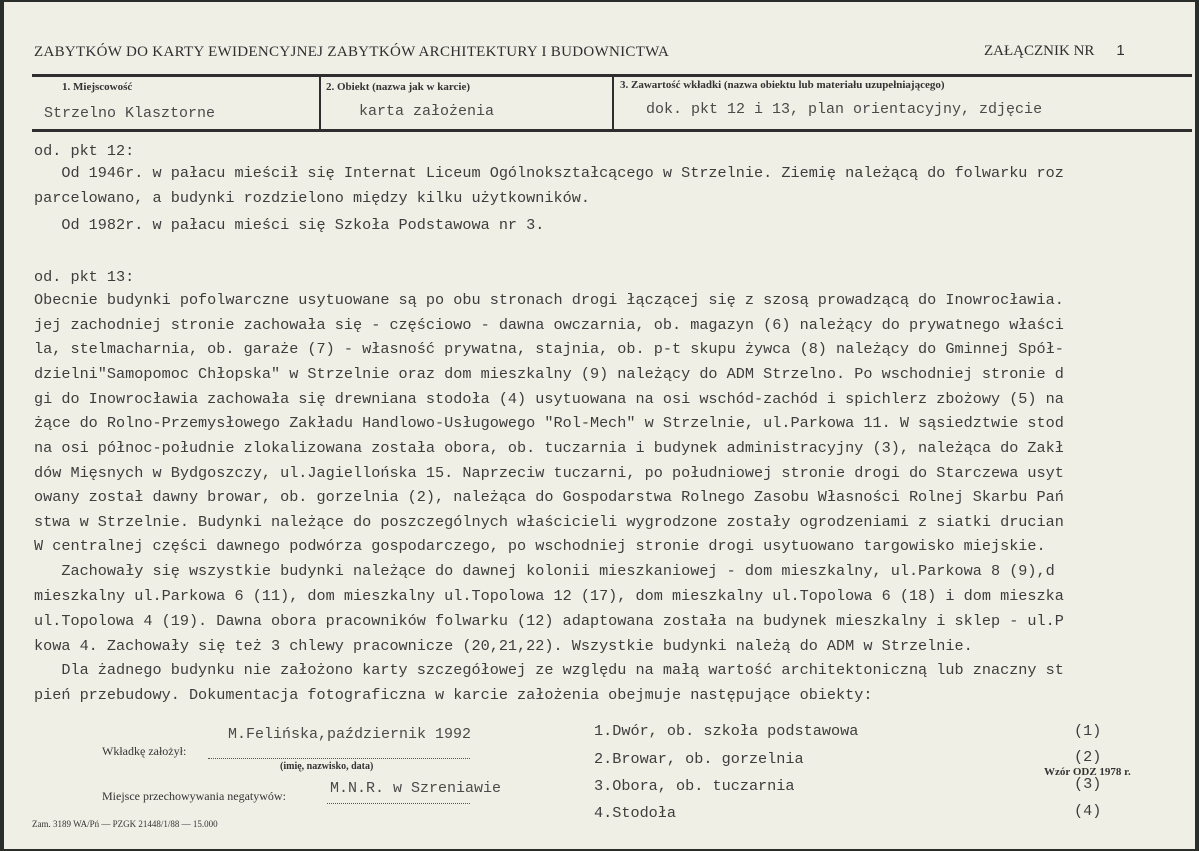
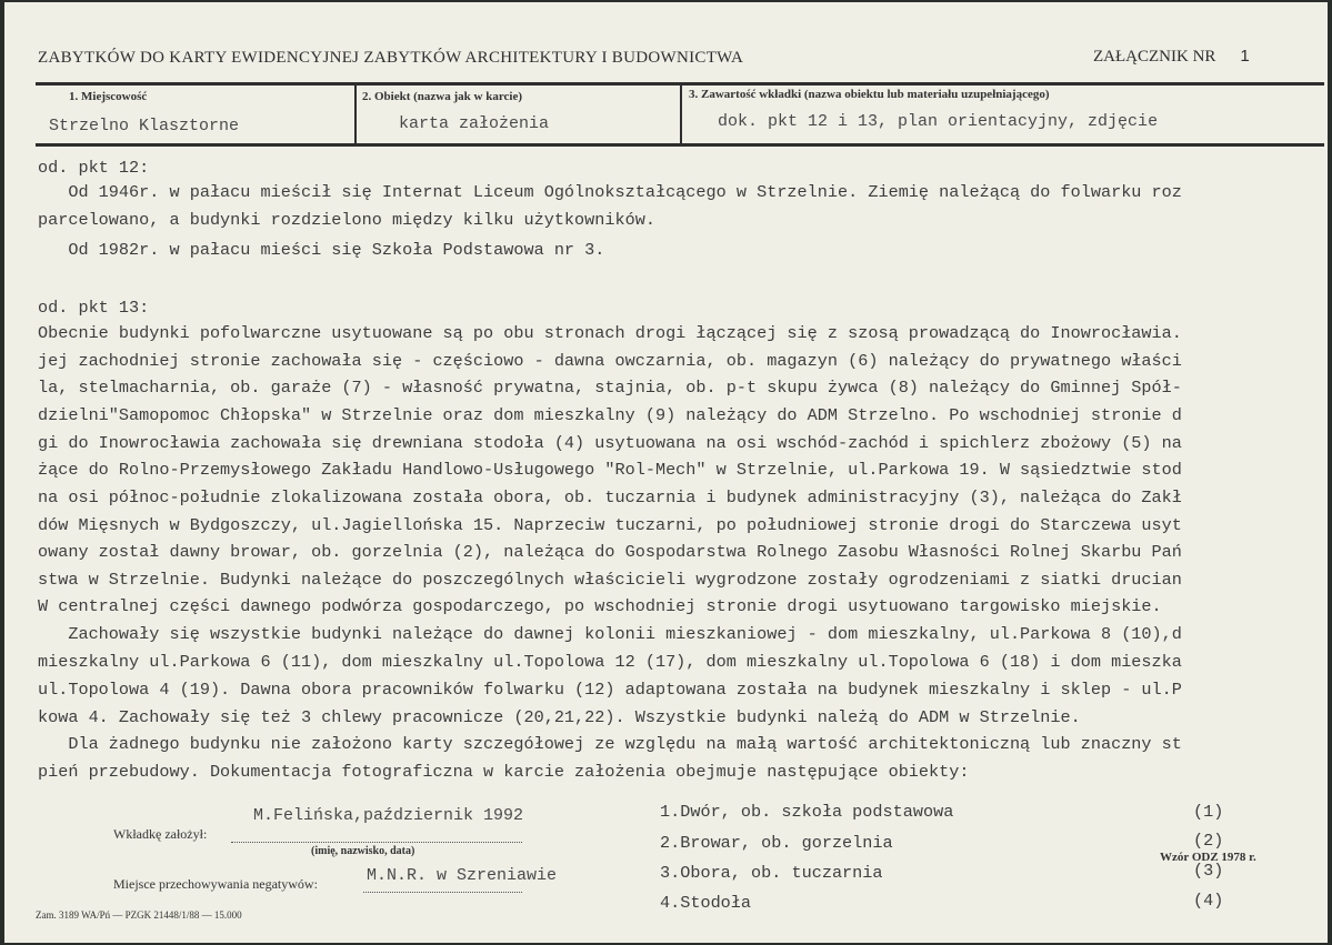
  ZABYTKÓW DO KARTY EWIDENCYJNEJ ZABYTKÓW ARCHITEKTURY I BUDOWNICTWA
  ZAŁĄCZNIK NR 1
  1. Miejscowość
  Strzelno Klasztorne
  2. Obiekt (nazwa jak w karcie)
  karta założenia
  3. Zawartość wkładki (nazwa obiektu lub materiału uzupełniającego)
  dok. pkt 12 i 13, plan orientacyjny, zdjęcie
  od. pkt 12:
  Od 1946r. w pałacu mieścił się Internat Liceum Ogólnokształcącego w Strzelnie. Ziemię należącą do folwarku roz
  parcelowano, a budynki rozdzielono między kilku użytkowników.
  Od 1982r. w pałacu mieści się Szkoła Podstawowa nr 3.
  od. pkt 13:
  Obecnie budynki pofolwarczne usytuowane są po obu stronach drogi łączącej się z szosą prowadzącą do Inowrocławia.
  jej zachodniej stronie zachowała się - częściowo - dawna owczarnia, ob. magazyn (6) należący do prywatnego właści
  la, stelmacharnia, ob. garaże (7) - własność prywatna, stajnia, ob. p-t skupu żywca (8) należący do Gminnej Spół-
  dzielni"Samopomoc Chłopska" w Strzelnie oraz dom mieszkalny (9) należący do ADM Strzelno. Po wschodniej stronie d
  gi do Inowrocławia zachowała się drewniana stodoła (4) usytuowana na osi wschód-zachód i spichlerz zbożowy (5) na
- żące do Rolno-Przemysłowego Zakładu Handlowo-Usługowego "Rol-Mech" w Strzelnie, ul.Parkowa 11. W sąsiedztwie stod
+ żące do Rolno-Przemysłowego Zakładu Handlowo-Usługowego "Rol-Mech" w Strzelnie, ul.Parkowa 19. W sąsiedztwie stod
  na osi północ-południe zlokalizowana została obora, ob. tuczarnia i budynek administracyjny (3), należąca do Zakł
  dów Mięsnych w Bydgoszczy, ul.Jagiellońska 15. Naprzeciw tuczarni, po południowej stronie drogi do Starczewa usyt
  owany został dawny browar, ob. gorzelnia (2), należąca do Gospodarstwa Rolnego Zasobu Własności Rolnej Skarbu Pań
  stwa w Strzelnie. Budynki należące do poszczególnych właścicieli wygrodzone zostały ogrodzeniami z siatki drucian
  W centralnej części dawnego podwórza gospodarczego, po wschodniej stronie drogi usytuowano targowisko miejskie.
- Zachowały się wszystkie budynki należące do dawnej kolonii mieszkaniowej - dom mieszkalny, ul.Parkowa 8 (9),d
+ Zachowały się wszystkie budynki należące do dawnej kolonii mieszkaniowej - dom mieszkalny, ul.Parkowa 8 (10),d
  mieszkalny ul.Parkowa 6 (11), dom mieszkalny ul.Topolowa 12 (17), dom mieszkalny ul.Topolowa 6 (18) i dom mieszka
  ul.Topolowa 4 (19). Dawna obora pracowników folwarku (12) adaptowana została na budynek mieszkalny i sklep - ul.P
  kowa 4. Zachowały się też 3 chlewy pracownicze (20,21,22). Wszystkie budynki należą do ADM w Strzelnie.
  Dla żadnego budynku nie założono karty szczegółowej ze względu na małą wartość architektoniczną lub znaczny st
  pień przebudowy. Dokumentacja fotograficzna w karcie założenia obejmuje następujące obiekty:
  1.Dwór, ob. szkoła podstawowa
  (1)
  2.Browar, ob. gorzelnia
  (2)
  3.Obora, ob. tuczarnia
  (3)
  4.Stodoła
  (4)
  Wzór ODZ 1978 r.
  Wkładkę założył:
  M.Felińska,październik 1992
  (imię, nazwisko, data)
  Miejsce przechowywania negatywów:
  M.N.R. w Szreniawie
  Zam. 3189 WA/Pń — PZGK 21448/1/88 — 15.000
